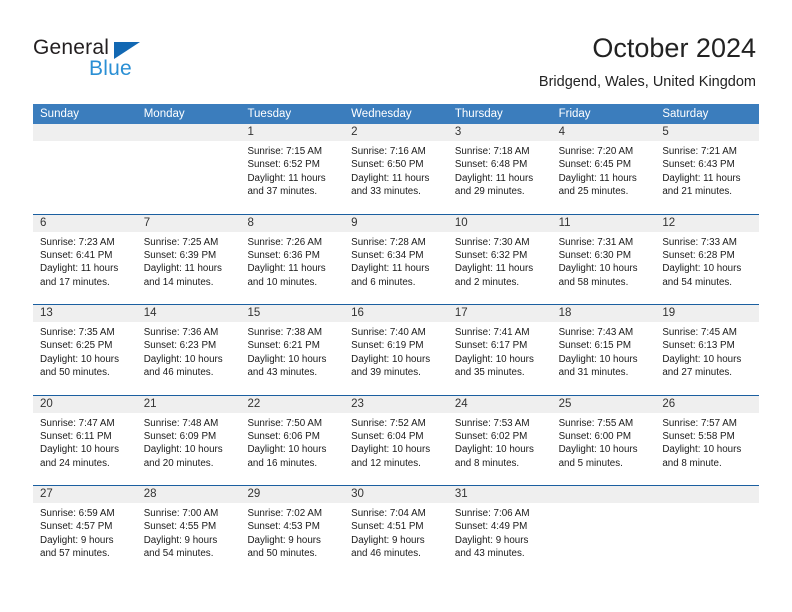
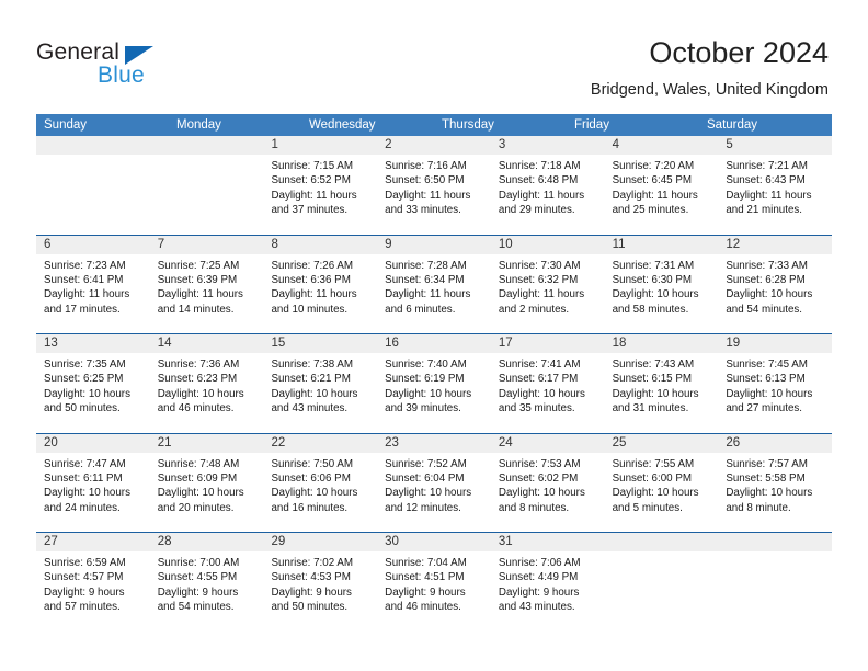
  General
  Blue
  October 2024
  Bridgend, Wales, United Kingdom
  Sunday
  Monday
- Tuesday
  Wednesday
  Thursday
  Friday
  Saturday
  1
  Sunrise: 7:15 AM
  Sunset: 6:52 PM
  Daylight: 11 hours
  and 37 minutes.
  2
  Sunrise: 7:16 AM
  Sunset: 6:50 PM
  Daylight: 11 hours
  and 33 minutes.
  3
  Sunrise: 7:18 AM
  Sunset: 6:48 PM
  Daylight: 11 hours
  and 29 minutes.
  4
  Sunrise: 7:20 AM
  Sunset: 6:45 PM
  Daylight: 11 hours
  and 25 minutes.
  5
  Sunrise: 7:21 AM
  Sunset: 6:43 PM
  Daylight: 11 hours
  and 21 minutes.
  6
  Sunrise: 7:23 AM
  Sunset: 6:41 PM
  Daylight: 11 hours
  and 17 minutes.
  7
  Sunrise: 7:25 AM
  Sunset: 6:39 PM
  Daylight: 11 hours
  and 14 minutes.
  8
  Sunrise: 7:26 AM
  Sunset: 6:36 PM
  Daylight: 11 hours
  and 10 minutes.
  9
  Sunrise: 7:28 AM
  Sunset: 6:34 PM
  Daylight: 11 hours
  and 6 minutes.
  10
  Sunrise: 7:30 AM
  Sunset: 6:32 PM
  Daylight: 11 hours
  and 2 minutes.
  11
  Sunrise: 7:31 AM
  Sunset: 6:30 PM
  Daylight: 10 hours
  and 58 minutes.
  12
  Sunrise: 7:33 AM
  Sunset: 6:28 PM
  Daylight: 10 hours
  and 54 minutes.
  13
  Sunrise: 7:35 AM
  Sunset: 6:25 PM
  Daylight: 10 hours
  and 50 minutes.
  14
  Sunrise: 7:36 AM
  Sunset: 6:23 PM
  Daylight: 10 hours
  and 46 minutes.
  15
  Sunrise: 7:38 AM
  Sunset: 6:21 PM
  Daylight: 10 hours
  and 43 minutes.
  16
  Sunrise: 7:40 AM
  Sunset: 6:19 PM
  Daylight: 10 hours
  and 39 minutes.
  17
  Sunrise: 7:41 AM
  Sunset: 6:17 PM
  Daylight: 10 hours
  and 35 minutes.
  18
  Sunrise: 7:43 AM
  Sunset: 6:15 PM
  Daylight: 10 hours
  and 31 minutes.
  19
  Sunrise: 7:45 AM
  Sunset: 6:13 PM
  Daylight: 10 hours
  and 27 minutes.
  20
  Sunrise: 7:47 AM
  Sunset: 6:11 PM
  Daylight: 10 hours
  and 24 minutes.
  21
  Sunrise: 7:48 AM
  Sunset: 6:09 PM
  Daylight: 10 hours
  and 20 minutes.
  22
  Sunrise: 7:50 AM
  Sunset: 6:06 PM
  Daylight: 10 hours
  and 16 minutes.
  23
  Sunrise: 7:52 AM
  Sunset: 6:04 PM
  Daylight: 10 hours
  and 12 minutes.
  24
  Sunrise: 7:53 AM
  Sunset: 6:02 PM
  Daylight: 10 hours
  and 8 minutes.
  25
  Sunrise: 7:55 AM
  Sunset: 6:00 PM
  Daylight: 10 hours
  and 5 minutes.
  26
  Sunrise: 7:57 AM
  Sunset: 5:58 PM
  Daylight: 10 hours
  and 8 minute.
  27
  Sunrise: 6:59 AM
  Sunset: 4:57 PM
  Daylight: 9 hours
  and 57 minutes.
  28
  Sunrise: 7:00 AM
  Sunset: 4:55 PM
  Daylight: 9 hours
  and 54 minutes.
  29
  Sunrise: 7:02 AM
  Sunset: 4:53 PM
  Daylight: 9 hours
  and 50 minutes.
  30
  Sunrise: 7:04 AM
  Sunset: 4:51 PM
  Daylight: 9 hours
  and 46 minutes.
  31
  Sunrise: 7:06 AM
  Sunset: 4:49 PM
  Daylight: 9 hours
  and 43 minutes.
